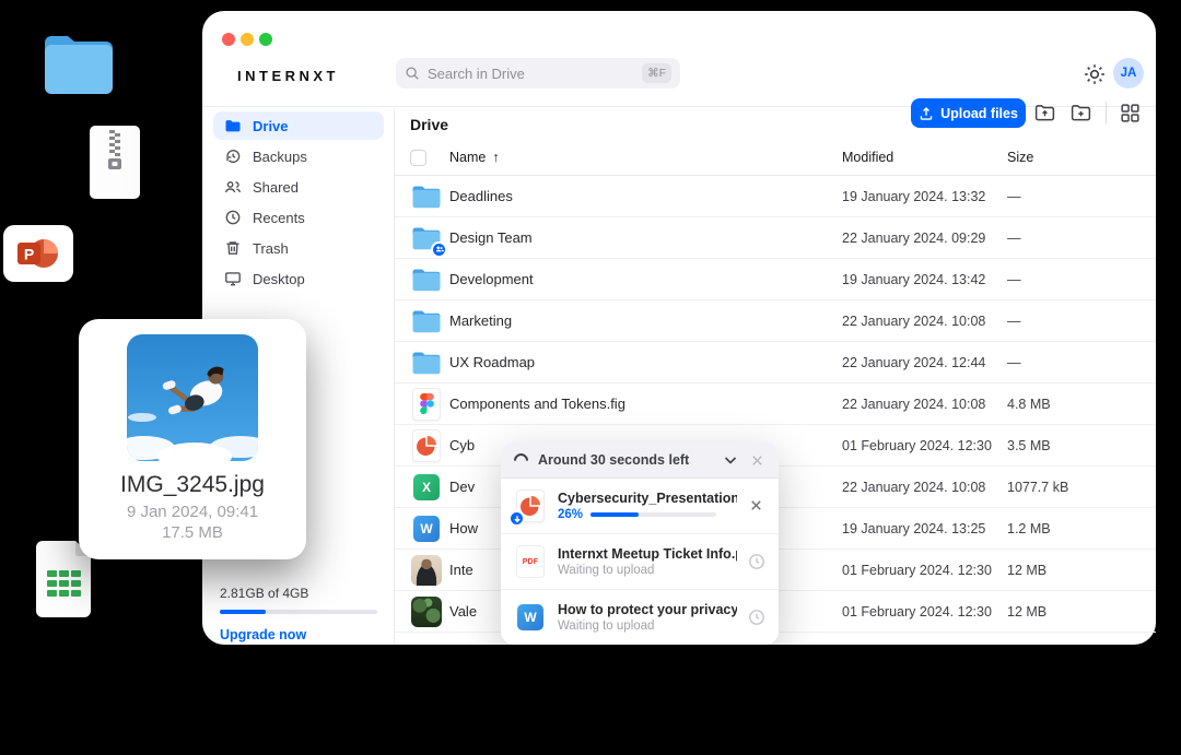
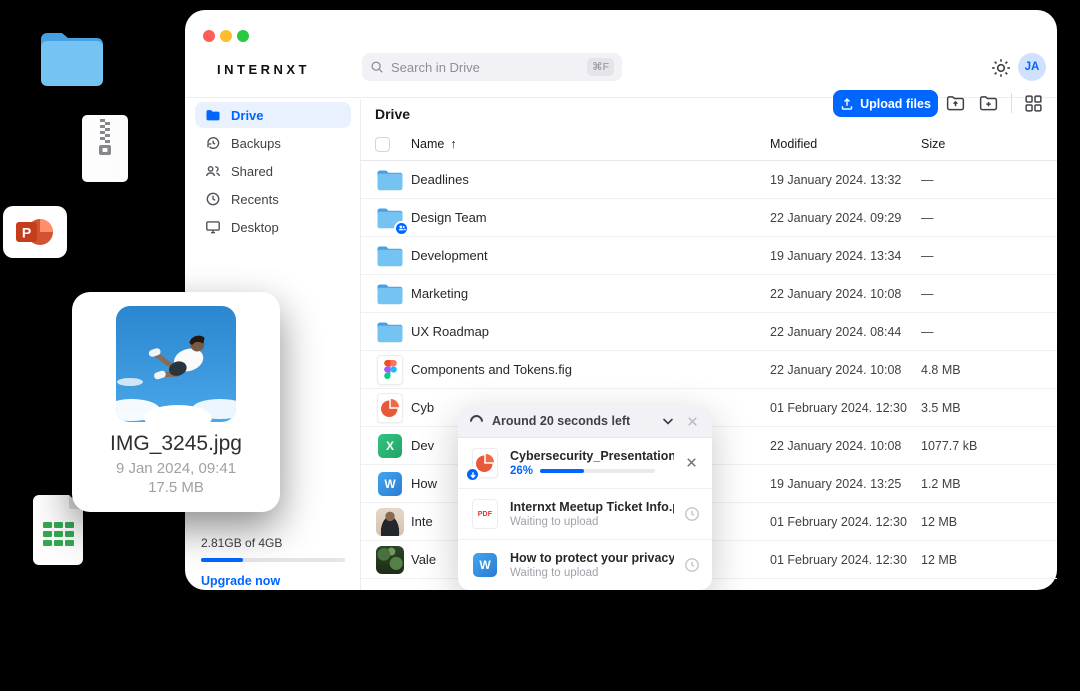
  P
  IMG_3245.jpg
  9 Jan 2024, 09:41
  17.5 MB
  INTERNXT
  Search in Drive
  ⌘F
  JA
  Drive
  Backups
  Shared
  Recents
- Trash
  Desktop
  2.81GB of 4GB
  Upgrade now
  Drive
  Upload files
  Name
  ↑
  Modified
  Size
  Deadlines
  19 January 2024. 13:32
  —
  Design Team
  22 January 2024. 09:29
  —
  Development
- 19 January 2024. 13:42
+ 19 January 2024. 13:34
  —
  Marketing
  22 January 2024. 10:08
  —
  UX Roadmap
- 22 January 2024. 12:44
+ 22 January 2024. 08:44
  —
  Components and Tokens.fig
  22 January 2024. 10:08
  4.8 MB
  Cyb
  01 February 2024. 12:30
  3.5 MB
  X
  Dev
  22 January 2024. 10:08
  1077.7 kB
  W
  How
  19 January 2024. 13:25
  1.2 MB
  Inte
  01 February 2024. 12:30
  12 MB
  Vale
  01 February 2024. 12:30
  12 MB
- Around 30 seconds left
+ Around 20 seconds left
  Cybersecurity_Presentation
  26%
  Internxt Meetup Ticket Info.
  Waiting to upload
  W
  How to protect your privacy
  Waiting to upload
